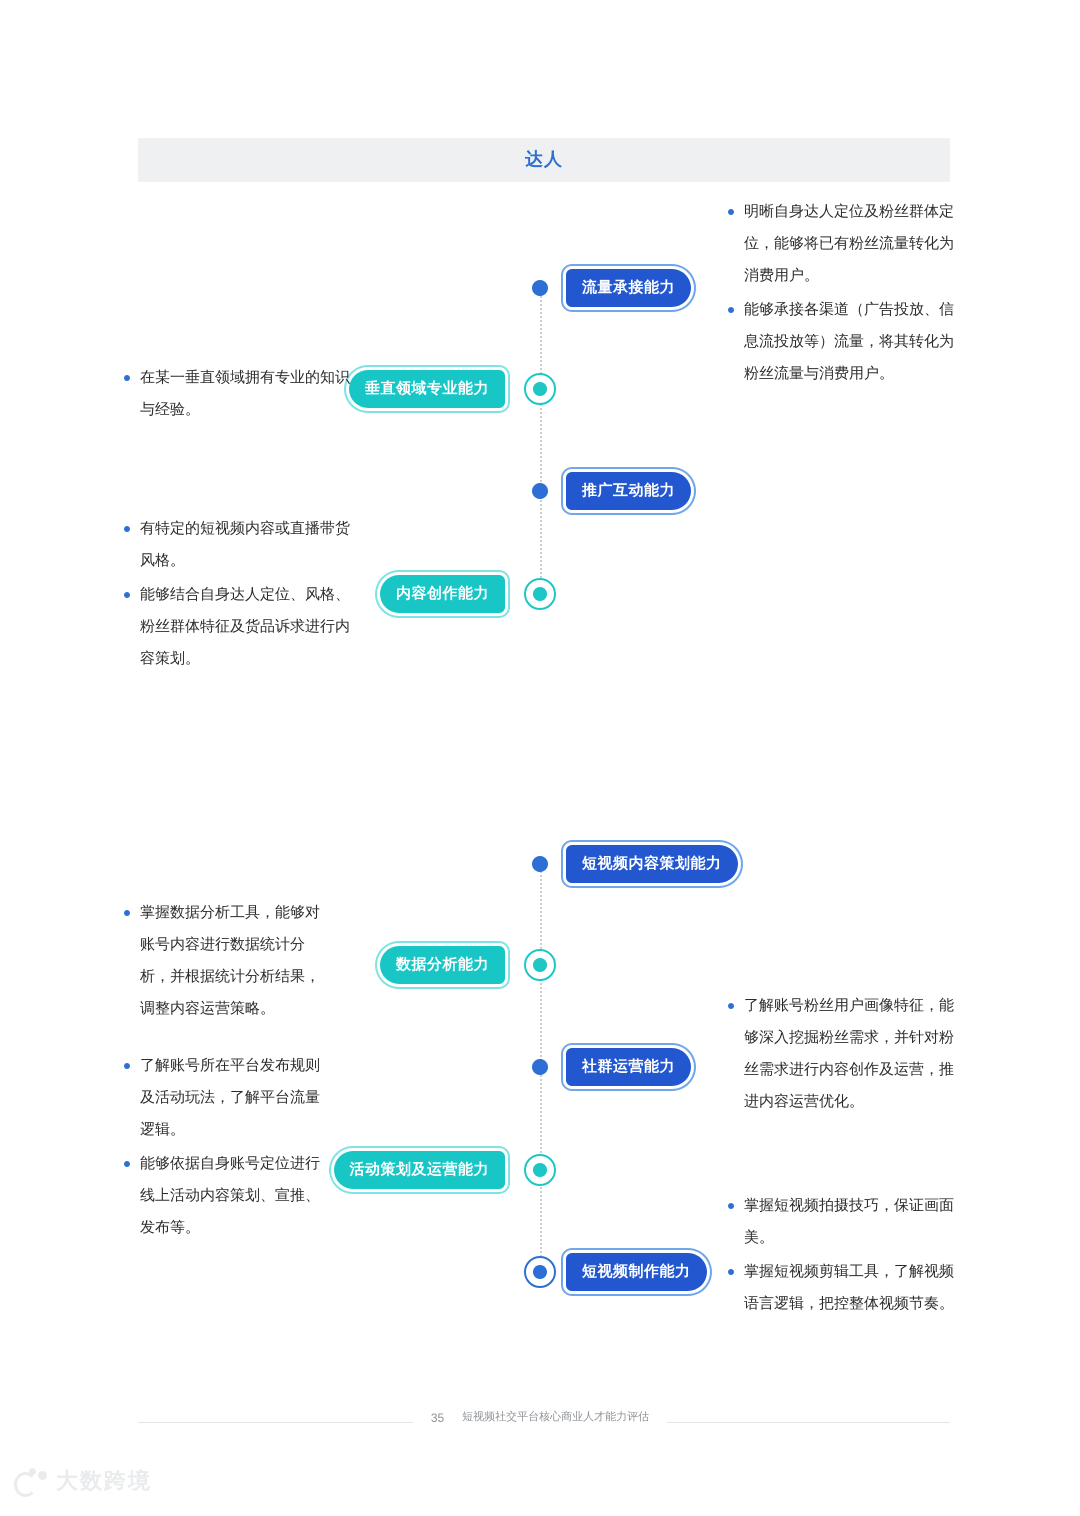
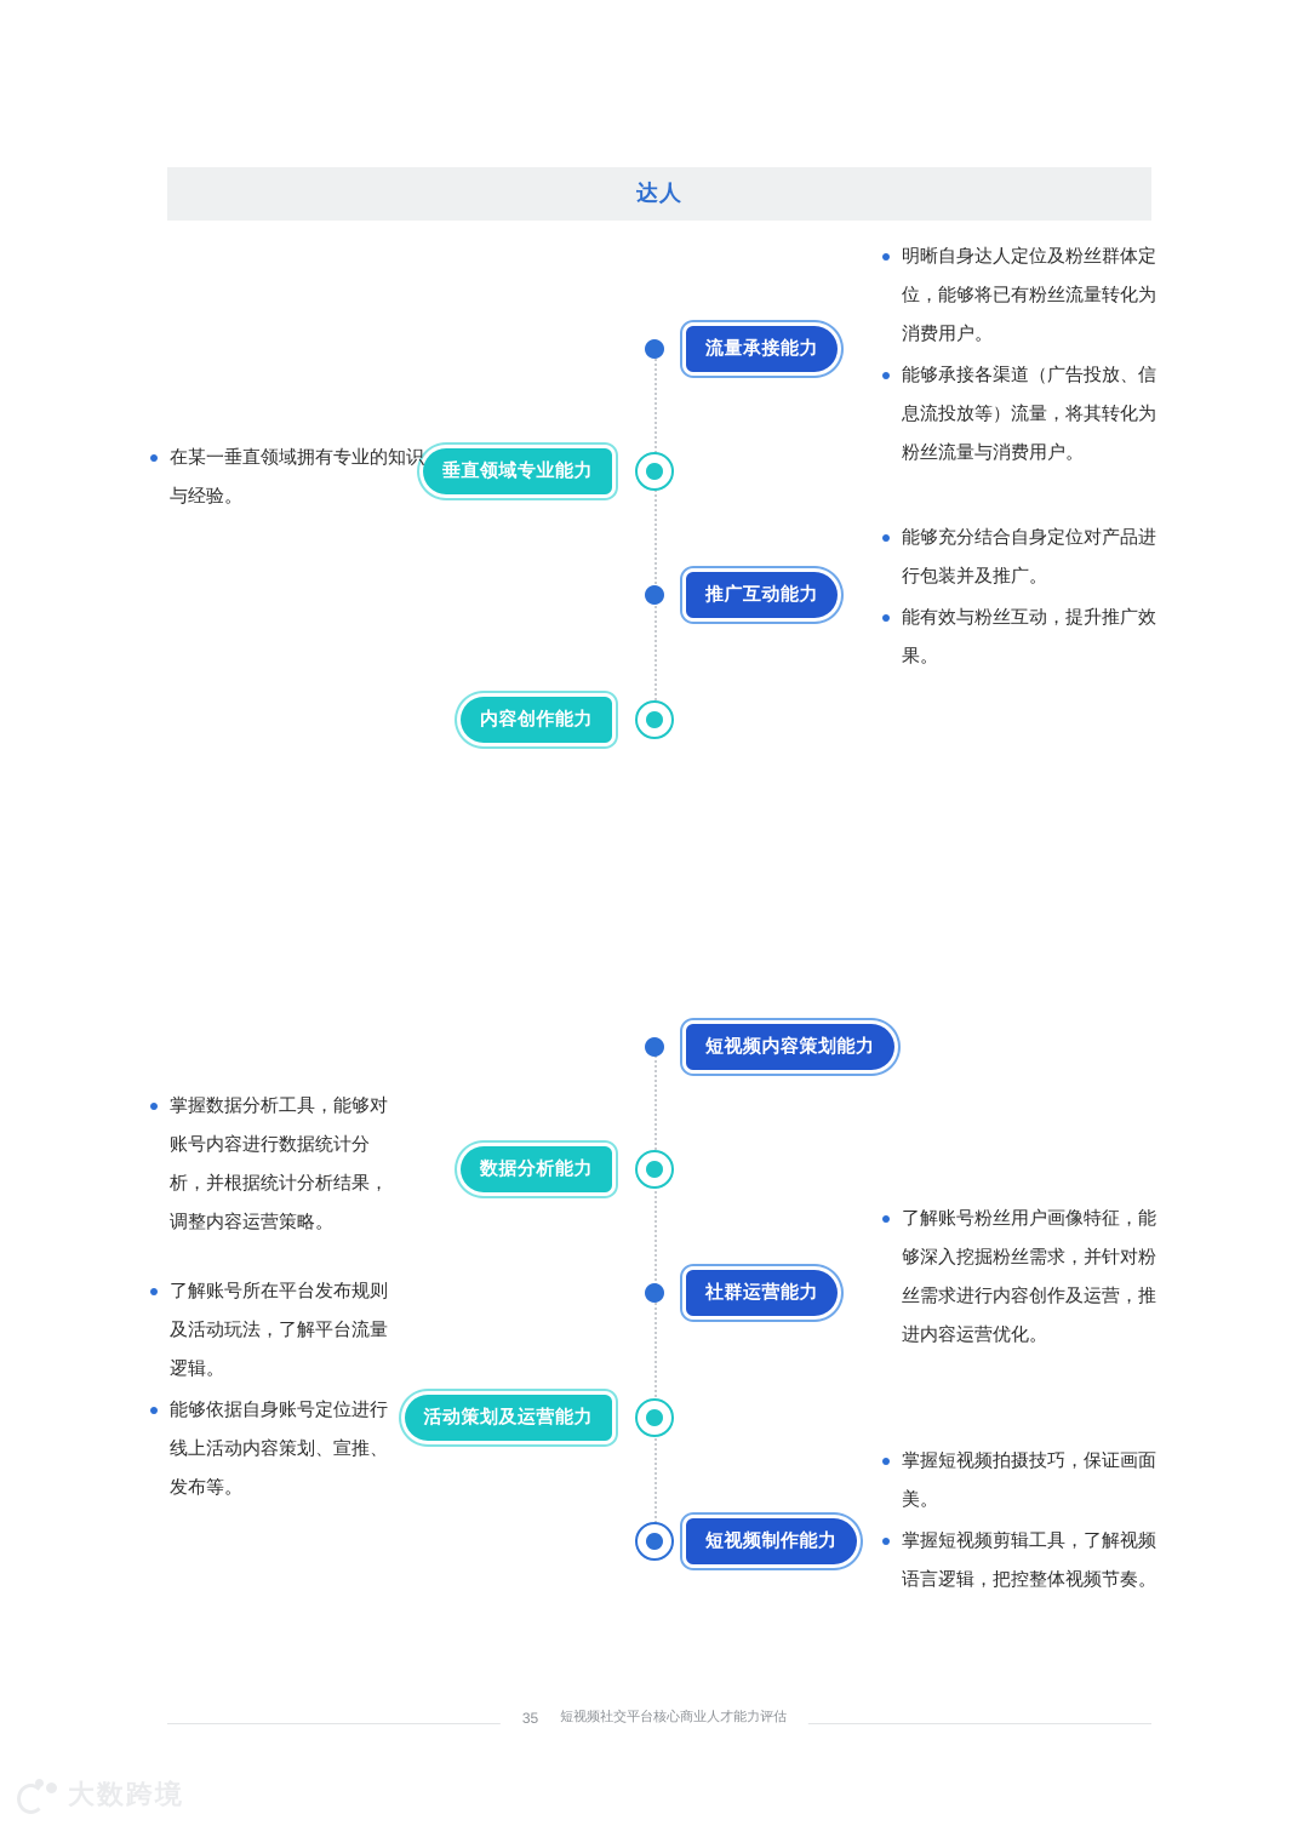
  达人
  流量承接能力
  垂直领域专业能力
  推广互动能力
  内容创作能力
  在某一垂直领域拥有专业的知识与经验。
- 有特定的短视频内容或直播带货风格。
- 能够结合自身达人定位、风格、粉丝群体特征及货品诉求进行内容策划。
  明晰自身达人定位及粉丝群体定位，能够将已有粉丝流量转化为消费用户。
  能够承接各渠道（广告投放、信息流投放等）流量，将其转化为粉丝流量与消费用户。
+ 能够充分结合自身定位对产品进行包装并及推广。
+ 能有效与粉丝互动，提升推广效果。
  短视频内容策划能力
  数据分析能力
  社群运营能力
  活动策划及运营能力
  短视频制作能力
  掌握数据分析工具，能够对账号内容进行数据统计分析，并根据统计分析结果，调整内容运营策略。
  了解账号所在平台发布规则及活动玩法，了解平台流量逻辑。
  能够依据自身账号定位进行线上活动内容策划、宣推、发布等。
  了解账号粉丝用户画像特征，能够深入挖掘粉丝需求，并针对粉丝需求进行内容创作及运营，推进内容运营优化。
  掌握短视频拍摄技巧，保证画面美。
  掌握短视频剪辑工具，了解视频语言逻辑，把控整体视频节奏。
  35
  短视频社交平台核心商业人才能力评估
